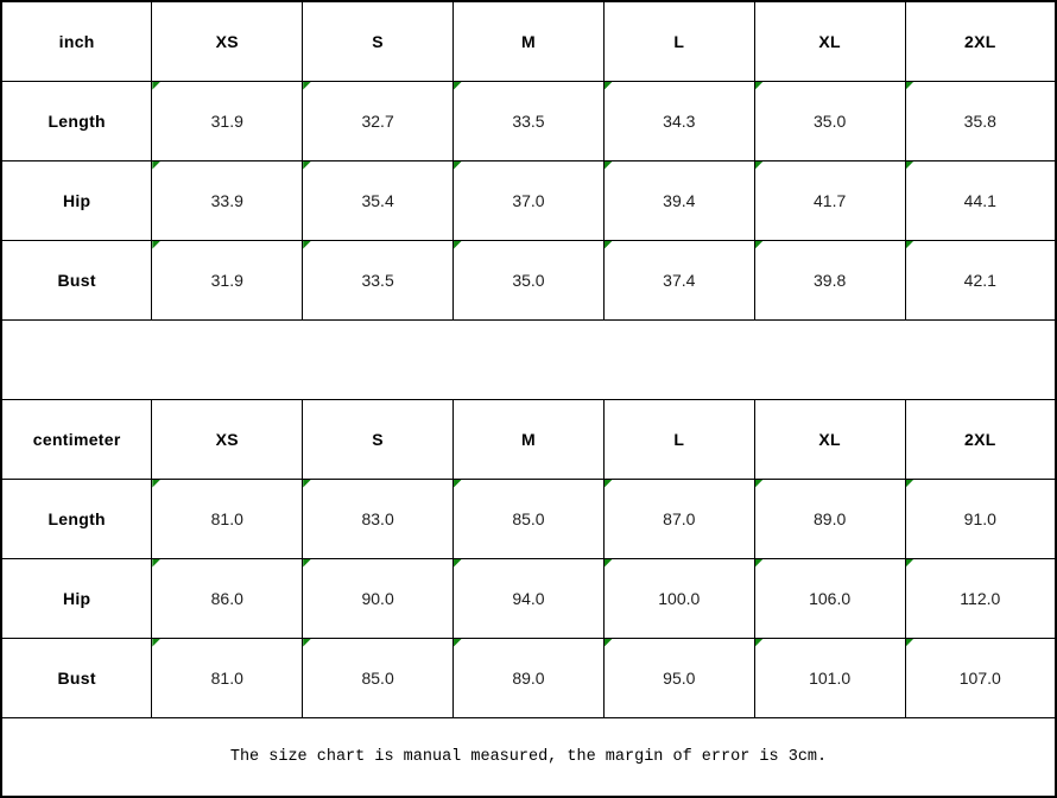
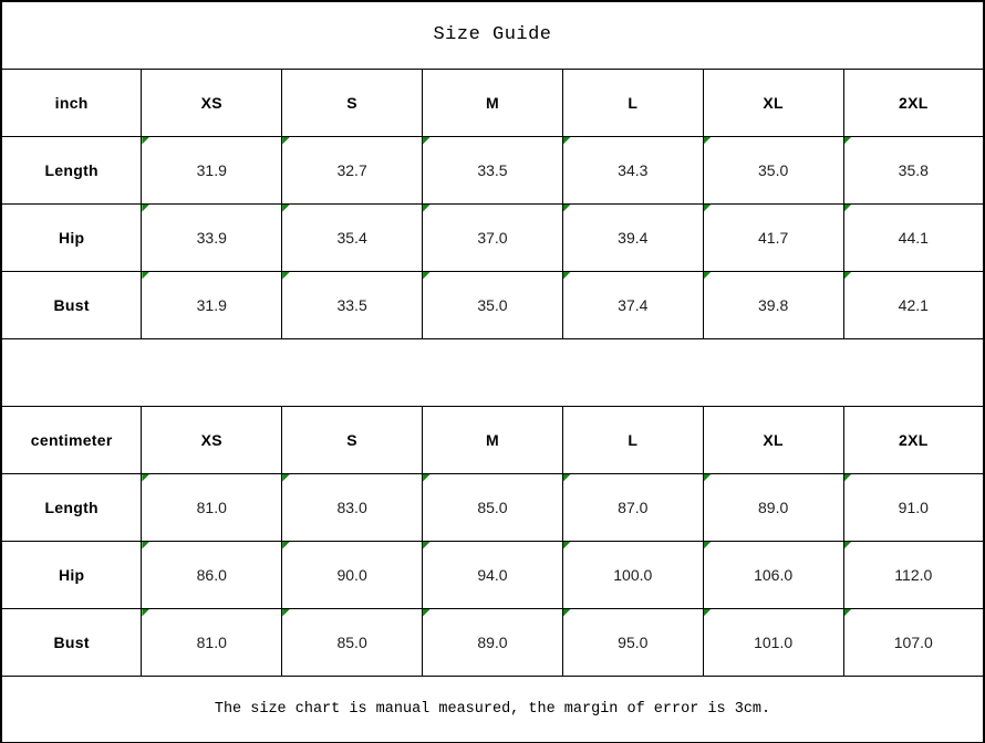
+ Size Guide
  inch	XS	S	M	L	XL	2XL
  Length	31.9	32.7	33.5	34.3	35.0	35.8
  Hip	33.9	35.4	37.0	39.4	41.7	44.1
  Bust	31.9	33.5	35.0	37.4	39.8	42.1
  centimeter	XS	S	M	L	XL	2XL
  Length	81.0	83.0	85.0	87.0	89.0	91.0
  Hip	86.0	90.0	94.0	100.0	106.0	112.0
  Bust	81.0	85.0	89.0	95.0	101.0	107.0
  The size chart is manual measured, the margin of error is 3cm.
